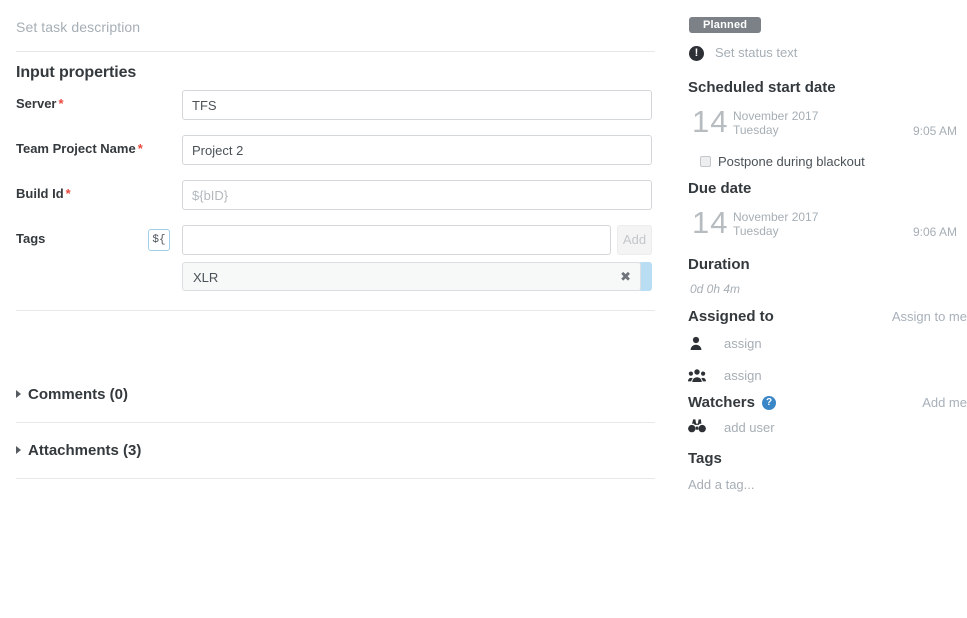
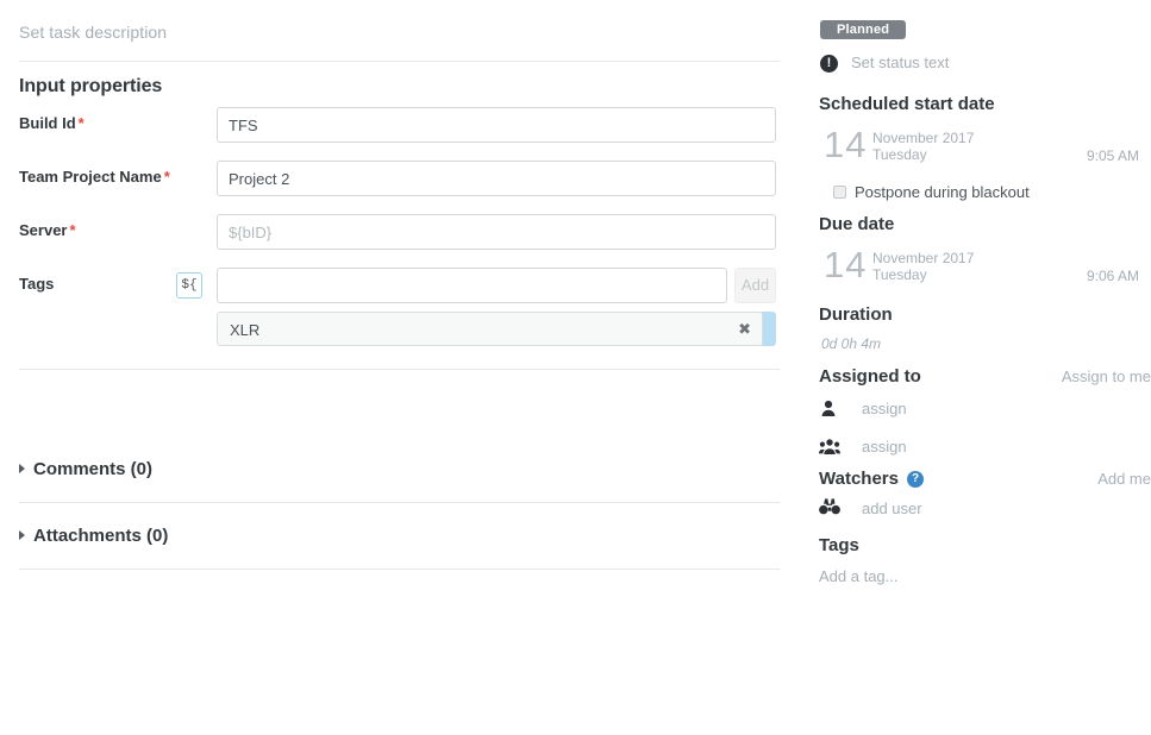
  Set task description
  Input properties
- Server *
+ Build Id *
  TFS
  Team Project Name *
  Project 2
- Build Id *
+ Server *
  ${bID}
  Tags
  ${
  Add
  XLR
  ✖
  Comments (0)
- Attachments (3)
+ Attachments (0)
  Planned
  Set status text
  Scheduled start date
  14
  November 2017
  Tuesday
  9:05 AM
  Postpone during blackout
  Due date
  14
  November 2017
  Tuesday
  9:06 AM
  Duration
  0d 0h 4m
  Assigned to
  Assign to me
  assign
  assign
  Watchers
  Add me
  add user
  Tags
  Add a tag...
